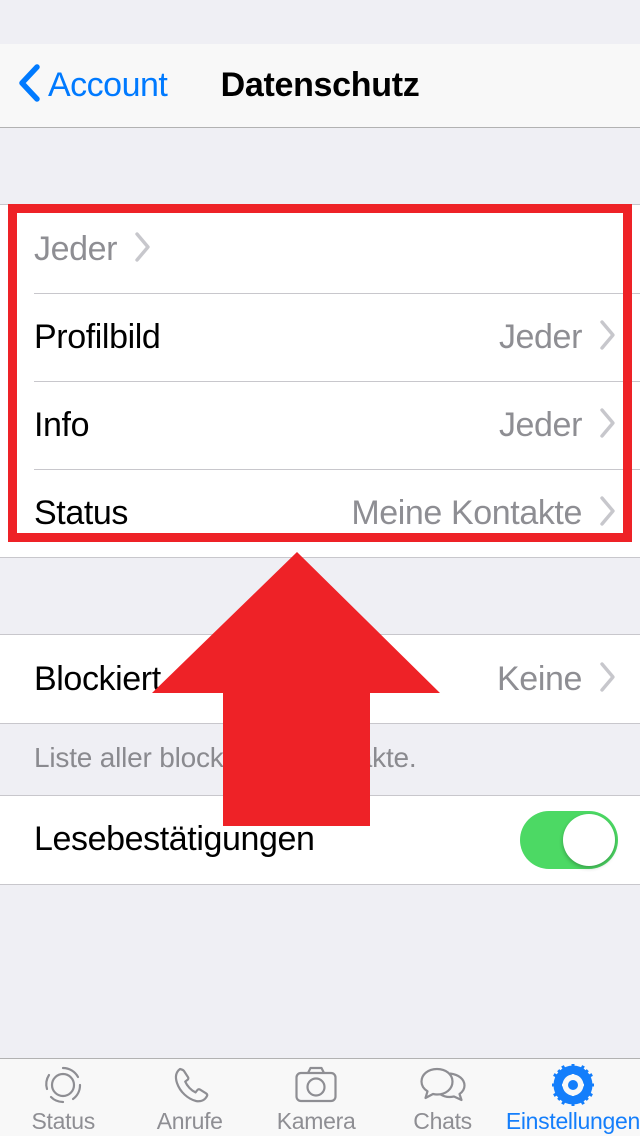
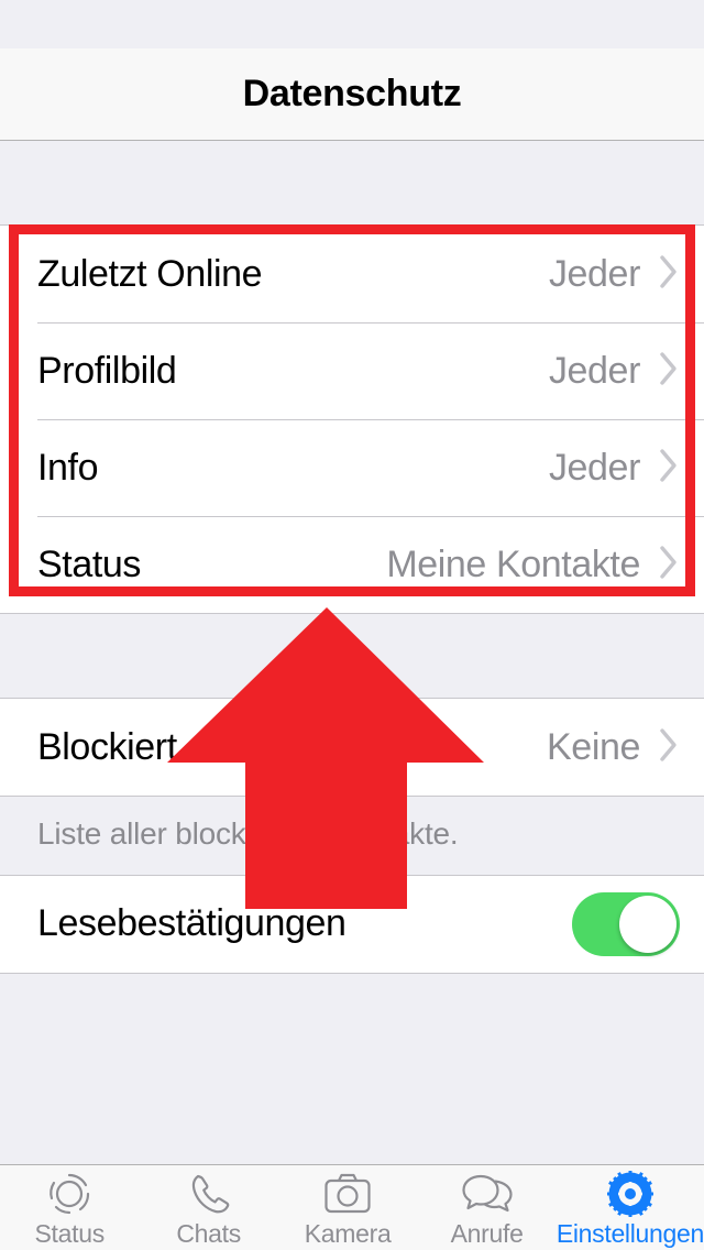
- Account
  Datenschutz
+ Zuletzt Online
  Jeder
  Profilbild
  Jeder
  Info
  Jeder
  Status
  Meine Kontakte
  Blockiert
  Keine
  Lesebestätigungen
  Status
- Anrufe
+ Chats
  Kamera
- Chats
+ Anrufe
  Einstellungen
